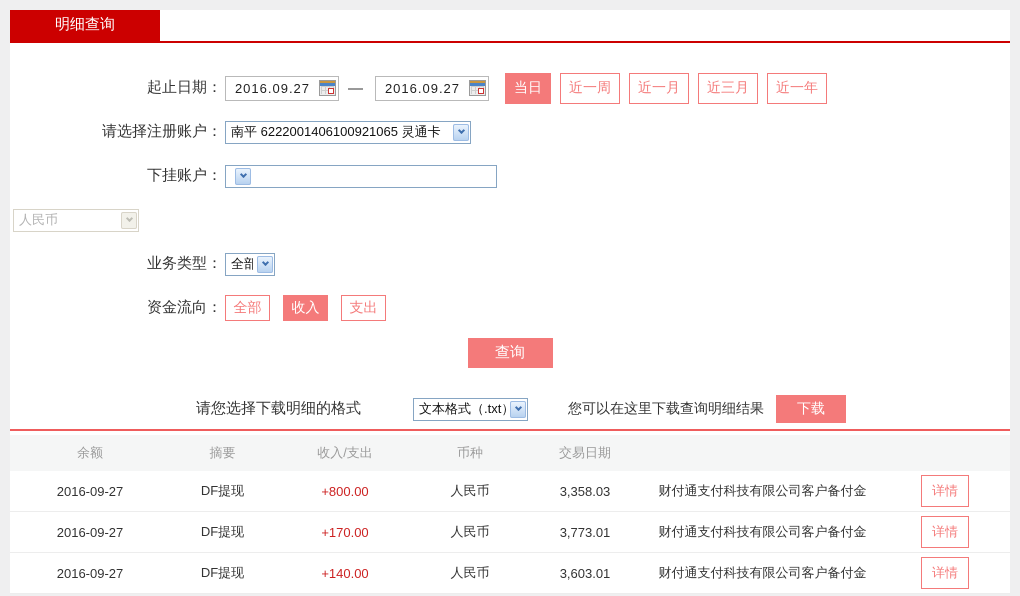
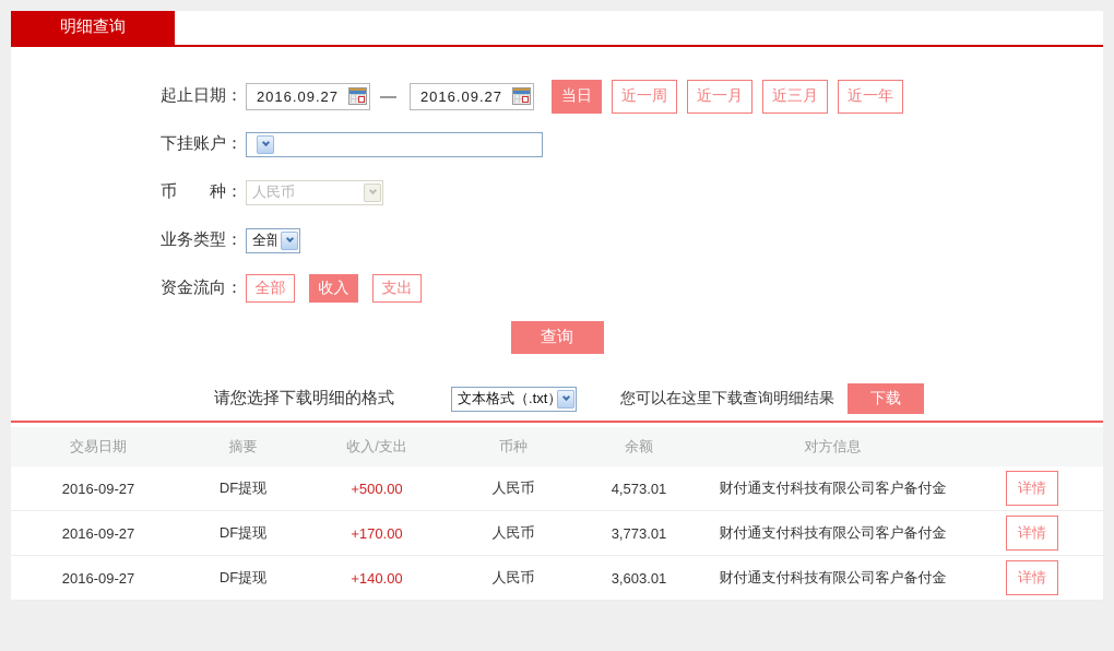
  明细查询
  起止日期：
  2016.09.27
  —
  2016.09.27
  当日
  近一周
  近一月
  近三月
  近一年
- 请选择注册账户：
- 南平 6222001406100921065 灵通卡
  下挂账户：
+ 币 种：
  人民币
  业务类型：
  全部
  资金流向：
  全部
  收入
  支出
  查询
  请您选择下载明细的格式
  文本格式（.txt
  您可以在这里下载查询明细结果
  下载
- 余额
+ 交易日期
  摘要
  收入/支出
  币种
- 交易日期
+ 余额
+ 对方信息
  2016-09-27
  DF提现
- +800.00
+ +500.00
  人民币
- 3,358.03
+ 4,573.01
  财付通支付科技有限公司客户备付金
  详情
  2016-09-27
  DF提现
  +170.00
  人民币
  3,773.01
  财付通支付科技有限公司客户备付金
  详情
  2016-09-27
  DF提现
  +140.00
  人民币
  3,603.01
  财付通支付科技有限公司客户备付金
  详情
